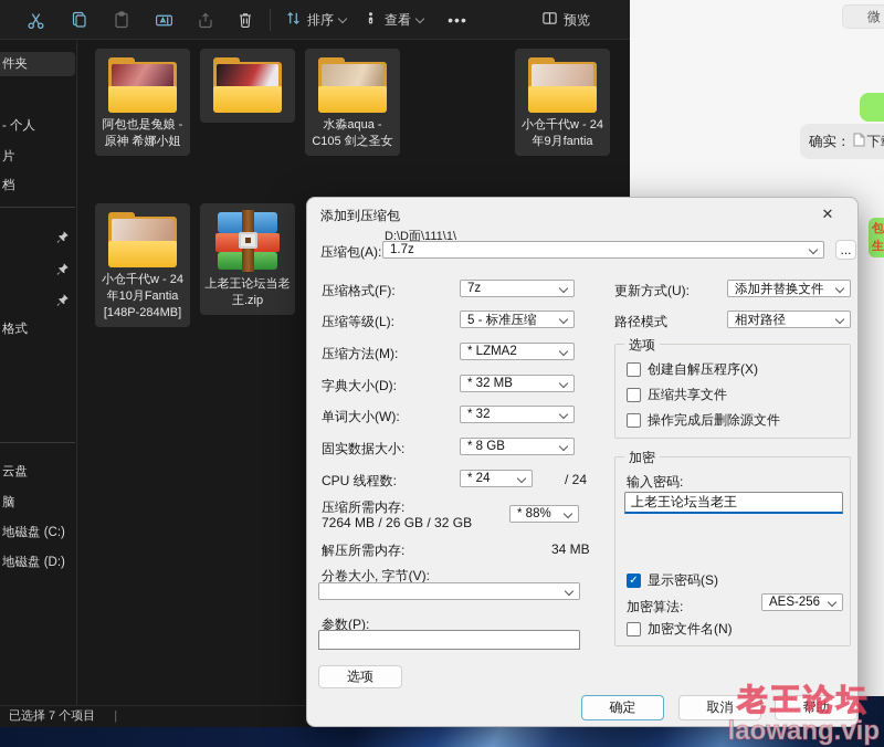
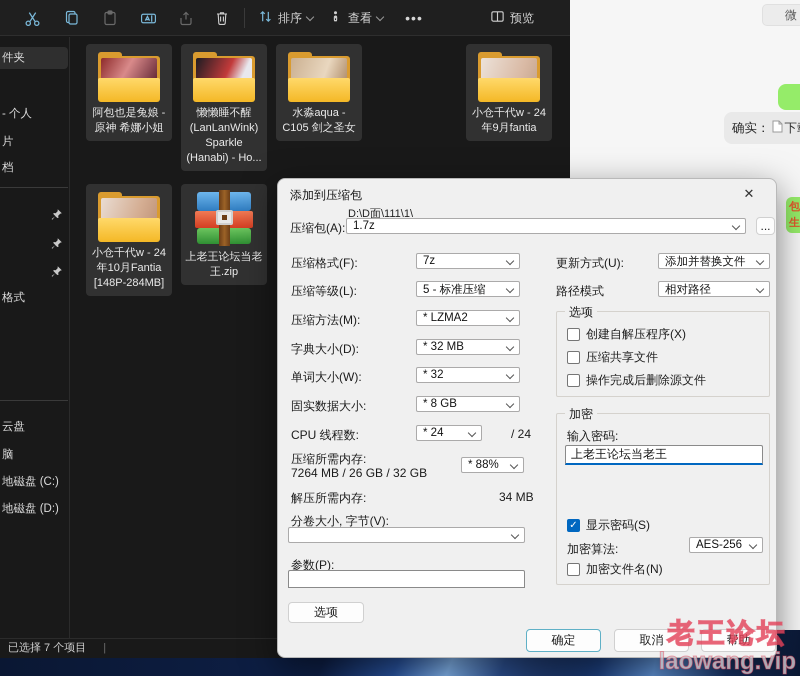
  排序
  查看
  •••
  预览
  件夹
  - 个人
  片
  档
  格式
  云盘
  脑
  地磁盘 (C:)
  地磁盘 (D:)
  阿包也是兔娘 - 原神 希娜小姐
+ 懒懒睡不醒 (LanLanWink) Sparkle (Hanabi) - Ho...
  水淼aqua - C105 剑之圣女
  小仓千代w - 24年9月fantia
  小仓千代w - 24年10月Fantia [148P-284MB]
  上老王论坛当老王.zip
  已选择 7 个项目 |
  微
  确实：
  包
  生
  添加到压缩包
  ✕
  压缩包(A):
  D:\D面\111\1\
  1.7z
  ...
  压缩格式(F):
  7z
  压缩等级(L):
  5 - 标准压缩
  压缩方法(M):
  * LZMA2
  字典大小(D):
  * 32 MB
  单词大小(W):
  * 32
  固实数据大小:
  * 8 GB
  CPU 线程数:
  * 24
  / 24
  压缩所需内存:
  7264 MB / 26 GB / 32 GB
  * 88%
  解压所需内存:
  34 MB
  分卷大小, 字节(V):
  参数(P):
  选项
  更新方式(U):
  添加并替换文件
  路径模式
  相对路径
  选项
  创建自解压程序(X)
  压缩共享文件
  操作完成后删除源文件
  加密
  输入密码:
  上老王论坛当老王
  ✓
  显示密码(S)
  加密算法:
  AES-256
  加密文件名(N)
  确定
  取消
  帮助
  老王论坛
  laowang.vip
